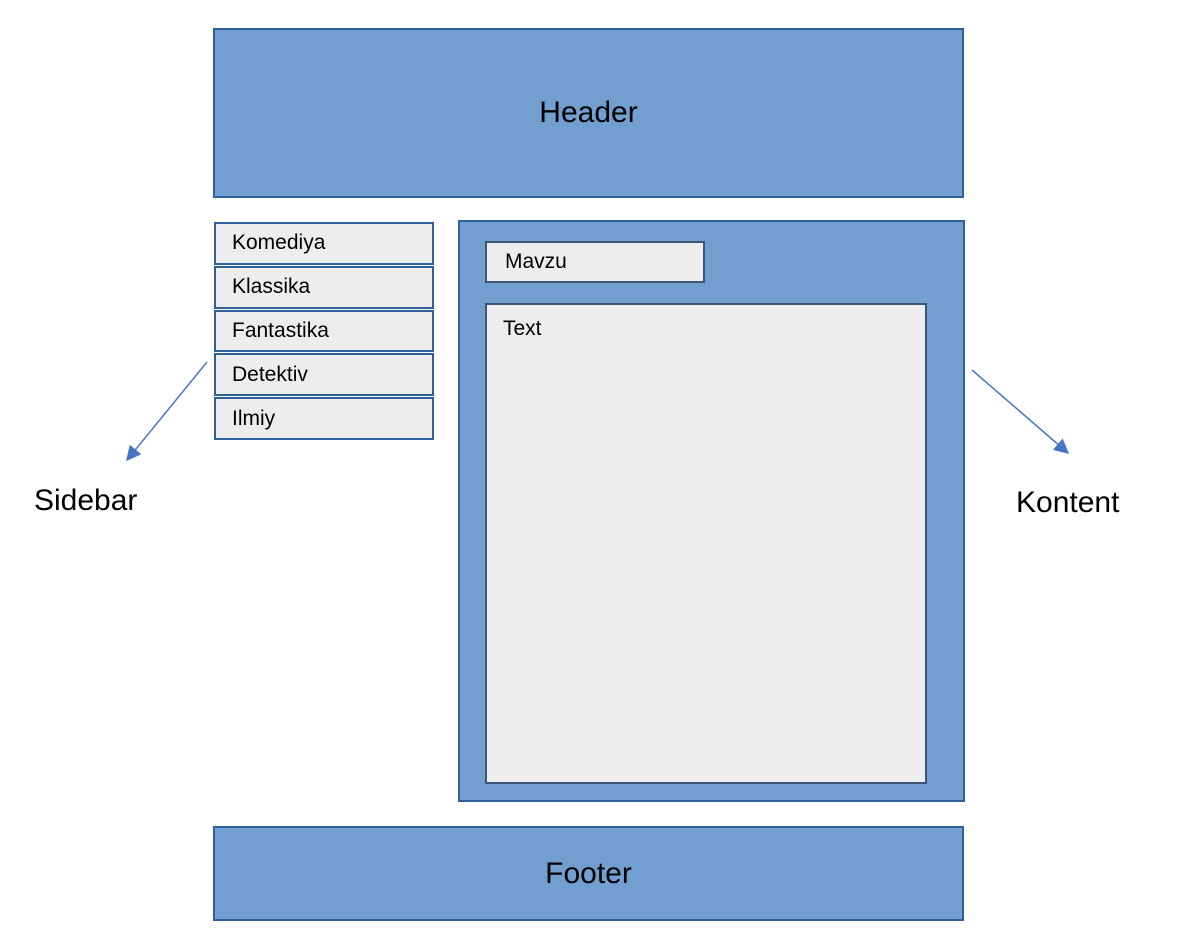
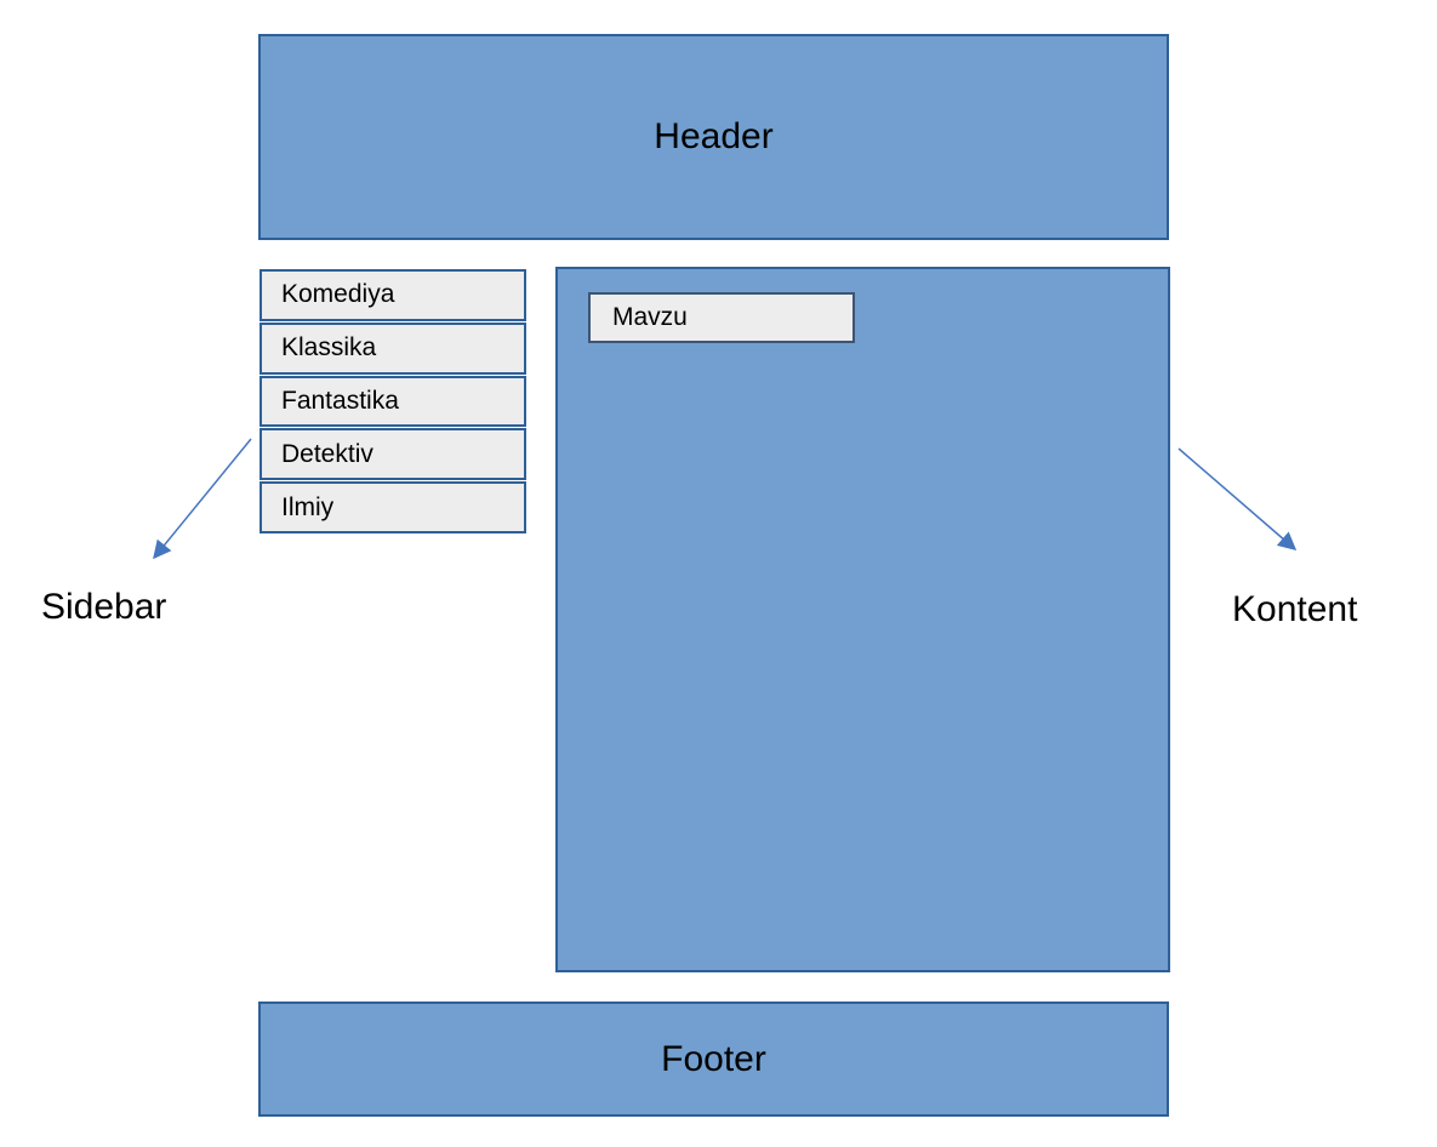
  Header
  Komediya
  Klassika
  Fantastika
  Detektiv
  Ilmiy
  Mavzu
- Text
  Footer
  Sidebar
  Kontent
